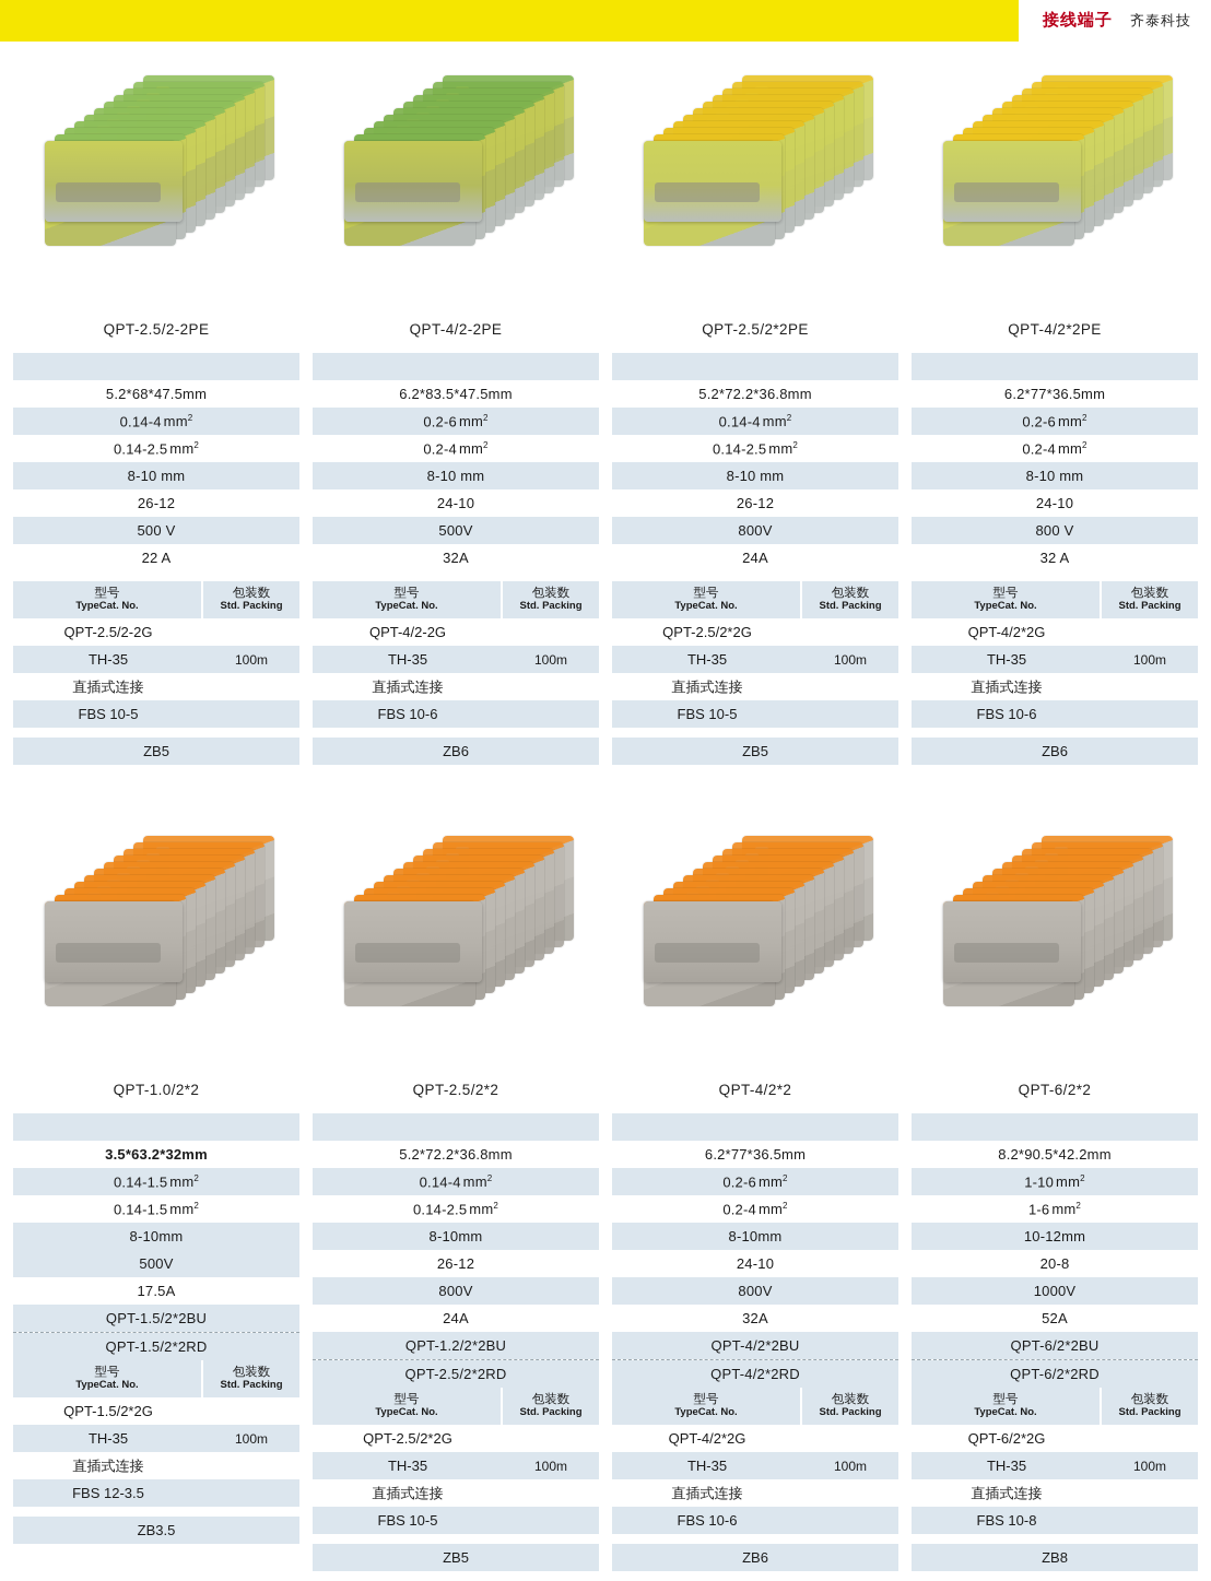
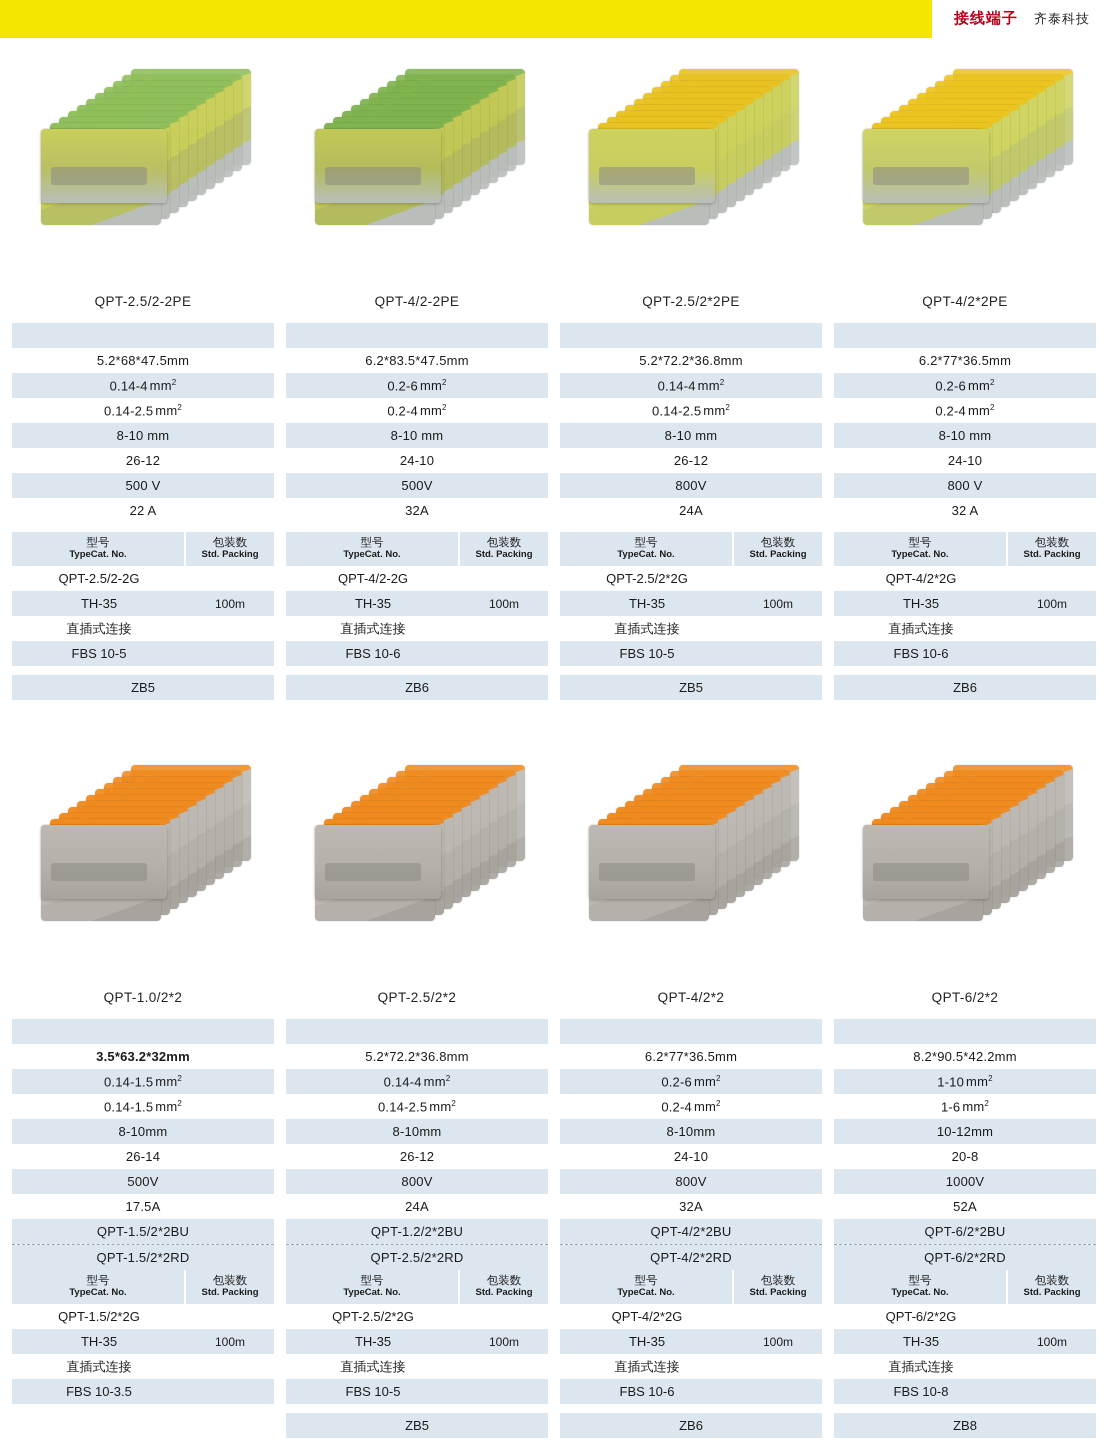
  接线端子
  齐泰科技
  QPT-2.5/2-2PE
  5.2*68*47.5mm
  0.14-4 mm2
  0.14-2.5 mm2
  8-10 mm
  26-12
  500 V
  22 A
  型号
  TypeCat. No.
  包装数
  Std. Packing
  QPT-2.5/2-2G
  TH-35
  100m
  直插式连接
  FBS 10-5
  ZB5
  QPT-4/2-2PE
  6.2*83.5*47.5mm
  0.2-6 mm2
  0.2-4 mm2
  8-10 mm
  24-10
  500V
  32A
  型号
  TypeCat. No.
  包装数
  Std. Packing
  QPT-4/2-2G
  TH-35
  100m
  直插式连接
  FBS 10-6
  ZB6
  QPT-2.5/2*2PE
  5.2*72.2*36.8mm
  0.14-4 mm2
  0.14-2.5 mm2
  8-10 mm
  26-12
  800V
  24A
  型号
  TypeCat. No.
  包装数
  Std. Packing
  QPT-2.5/2*2G
  TH-35
  100m
  直插式连接
  FBS 10-5
  ZB5
  QPT-4/2*2PE
  6.2*77*36.5mm
  0.2-6 mm2
  0.2-4 mm2
  8-10 mm
  24-10
  800 V
  32 A
  型号
  TypeCat. No.
  包装数
  Std. Packing
  QPT-4/2*2G
  TH-35
  100m
  直插式连接
  FBS 10-6
  ZB6
  QPT-1.0/2*2
  3.5*63.2*32mm
  0.14-1.5 mm2
  0.14-1.5 mm2
  8-10mm
+ 26-14
  500V
  17.5A
  QPT-1.5/2*2BU
  QPT-1.5/2*2RD
  型号
  TypeCat. No.
  包装数
  Std. Packing
  QPT-1.5/2*2G
  TH-35
  100m
  直插式连接
- FBS 12-3.5
+ FBS 10-3.5
- ZB3.5
  QPT-2.5/2*2
  5.2*72.2*36.8mm
  0.14-4 mm2
  0.14-2.5 mm2
  8-10mm
  26-12
  800V
  24A
  QPT-1.2/2*2BU
  QPT-2.5/2*2RD
  型号
  TypeCat. No.
  包装数
  Std. Packing
  QPT-2.5/2*2G
  TH-35
  100m
  直插式连接
  FBS 10-5
  ZB5
  QPT-4/2*2
  6.2*77*36.5mm
  0.2-6 mm2
  0.2-4 mm2
  8-10mm
  24-10
  800V
  32A
  QPT-4/2*2BU
  QPT-4/2*2RD
  型号
  TypeCat. No.
  包装数
  Std. Packing
  QPT-4/2*2G
  TH-35
  100m
  直插式连接
  FBS 10-6
  ZB6
  QPT-6/2*2
  8.2*90.5*42.2mm
  1-10 mm2
  1-6 mm2
  10-12mm
  20-8
  1000V
  52A
  QPT-6/2*2BU
  QPT-6/2*2RD
  型号
  TypeCat. No.
  包装数
  Std. Packing
  QPT-6/2*2G
  TH-35
  100m
  直插式连接
  FBS 10-8
  ZB8
